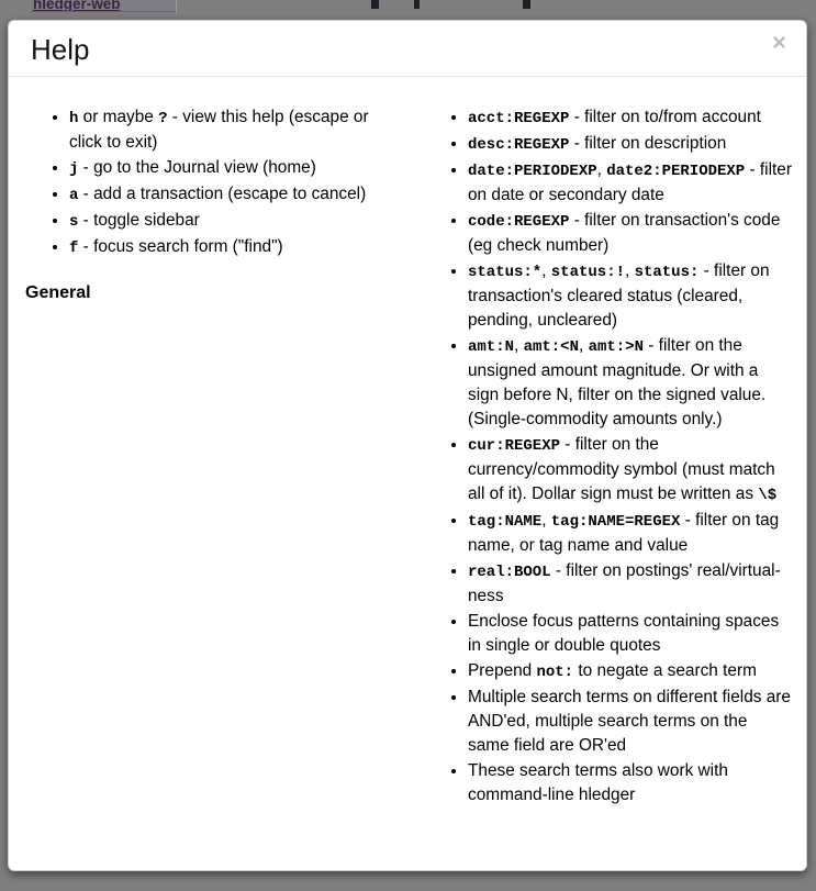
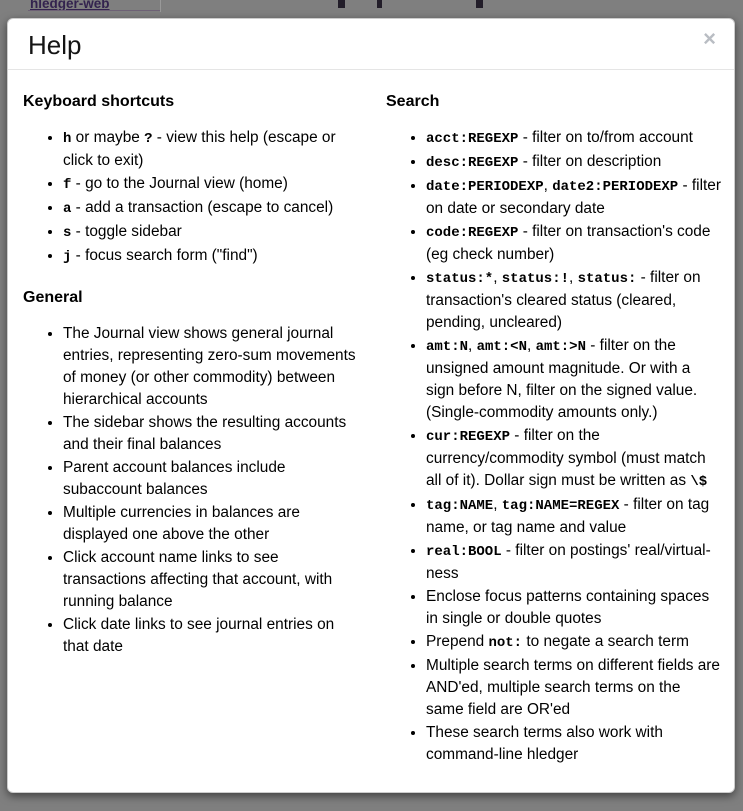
  hledger-web
  Help
  ×
+ Keyboard shortcuts
  h or maybe ? - view this help (escape or click to exit)
- j - go to the Journal view (home)
+ f - go to the Journal view (home)
  a - add a transaction (escape to cancel)
  s - toggle sidebar
- f - focus search form ("find")
+ j - focus search form ("find")
  General
+ The Journal view shows general journal entries, representing zero-sum movements of money (or other commodity) between hierarchical accounts
+ The sidebar shows the resulting accounts and their final balances
+ Parent account balances include subaccount balances
+ Multiple currencies in balances are displayed one above the other
+ Click account name links to see transactions affecting that account, with running balance
+ Click date links to see journal entries on that date
+ Search
  acct:REGEXP - filter on to/from account
  desc:REGEXP - filter on description
  date:PERIODEXP, date2:PERIODEXP - filter on date or secondary date
  code:REGEXP - filter on transaction's code (eg check number)
  status:*, status:!, status: - filter on transaction's cleared status (cleared, pending, uncleared)
  amt:N, amt:<N, amt:>N - filter on the unsigned amount magnitude. Or with a sign before N, filter on the signed value. (Single-commodity amounts only.)
  cur:REGEXP - filter on the currency/commodity symbol (must match all of it). Dollar sign must be written as \$
  tag:NAME, tag:NAME=REGEX - filter on tag name, or tag name and value
  real:BOOL - filter on postings' real/virtual-ness
  Enclose focus patterns containing spaces in single or double quotes
  Prepend not: to negate a search term
  Multiple search terms on different fields are AND'ed, multiple search terms on the same field are OR'ed
  These search terms also work with command-line hledger
